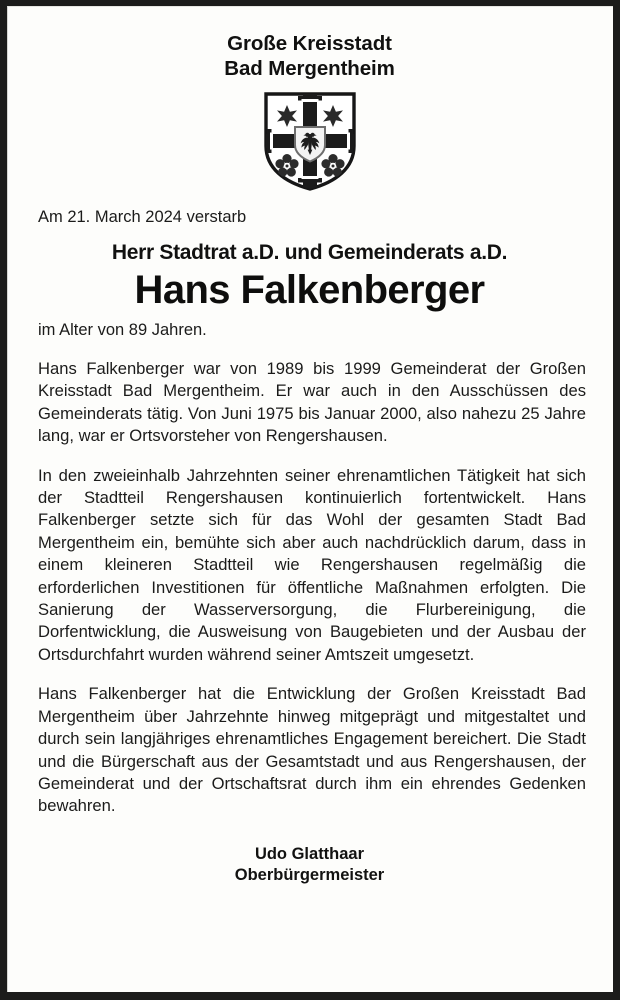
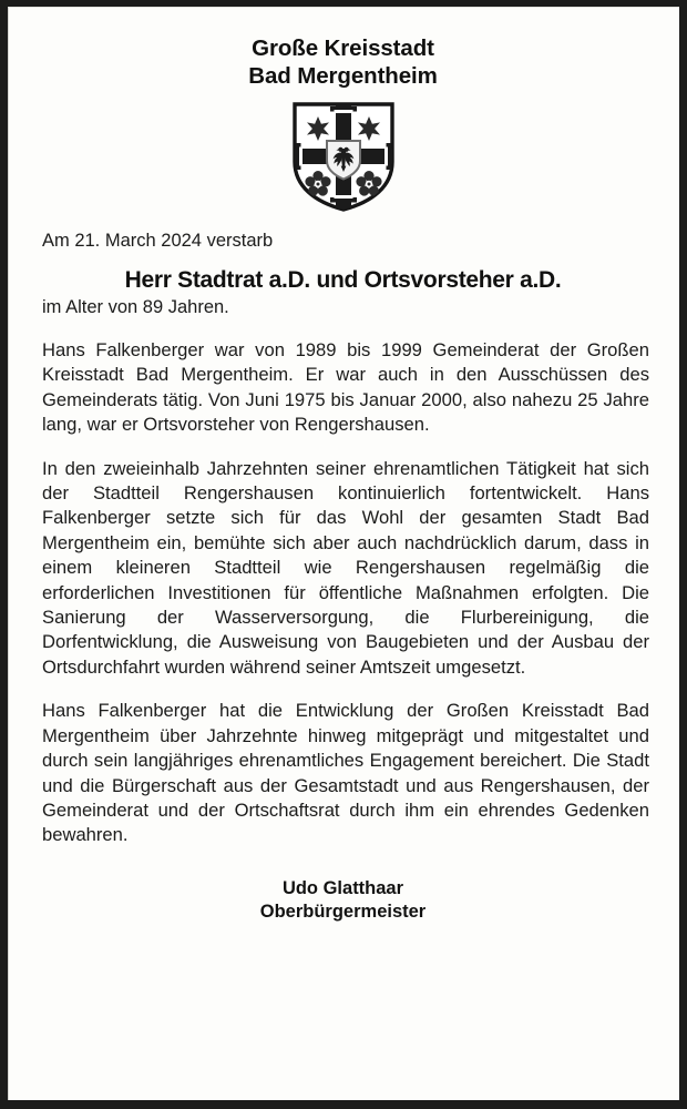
  Große Kreisstadt
  Bad Mergentheim
  Am 21. March 2024 verstarb
- Herr Stadtrat a.D. und Gemeinderats a.D.
+ Herr Stadtrat a.D. und Ortsvorsteher a.D.
- Hans Falkenberger
  im Alter von 89 Jahren.
  Hans Falkenberger war von 1989 bis 1999 Gemeinderat der Großen Kreisstadt Bad Mergentheim. Er war auch in den Ausschüssen des Gemeinderats tätig. Von Juni 1975 bis Janu­ar 2000, also nahezu 25 Jahre lang, war er Ortsvorsteher von Rengershausen.
  In den zweieinhalb Jahrzehnten seiner ehrenamtlichen Tätig­keit hat sich der Stadtteil Rengershausen kontinuierlich fort­entwickelt. Hans Falkenberger setzte sich für das Wohl der gesamten Stadt Bad Mergentheim ein, bemühte sich aber auch nachdrücklich darum, dass in einem kleineren Stadtteil wie Rengershausen regelmäßig die erforderlichen Investitionen für öffentliche Maßnahmen erfolgten. Die Sanierung der Wasser­versorgung, die Flurbereinigung, die Dorfentwicklung, die Aus­weisung von Baugebieten und der Ausbau der Ortsdurchfahrt wurden während seiner Amtszeit umgesetzt.
  Hans Falkenberger hat die Entwicklung der Großen Kreisstadt Bad Mergentheim über Jahrzehnte hinweg mitgeprägt und mitgestaltet und durch sein langjähriges ehrenamtliches Engagement bereichert. Die Stadt und die Bürgerschaft aus der Gesamtstadt und aus Rengershausen, der Gemeinderat und der Ortschaftsrat durch ihm ein ehrendes Gedenken bewahren.
  Udo Glatthaar
  Oberbürgermeister
